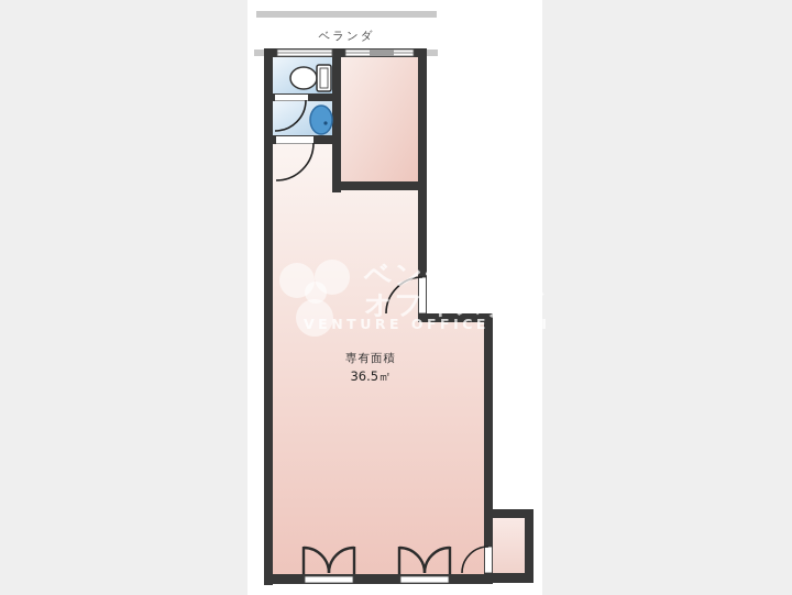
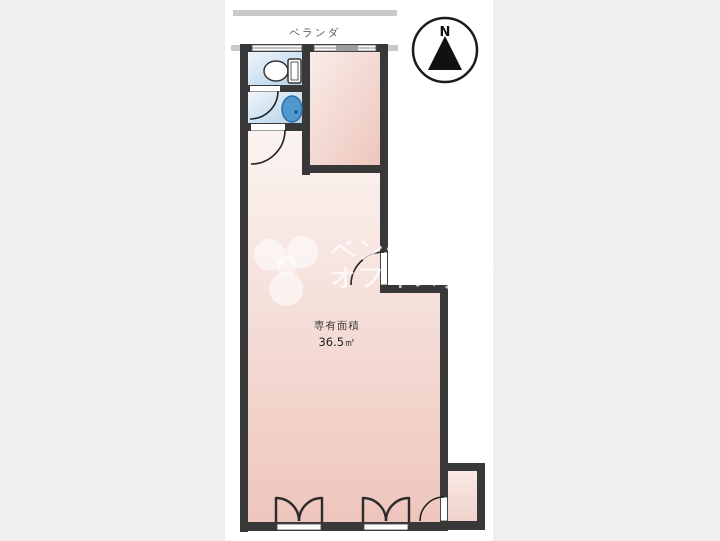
  ベランダ
+ N
  専有面積
  36.5㎡
  ベンチャー
  オフィスナビ
- VENTURE OFFICE NAVI
